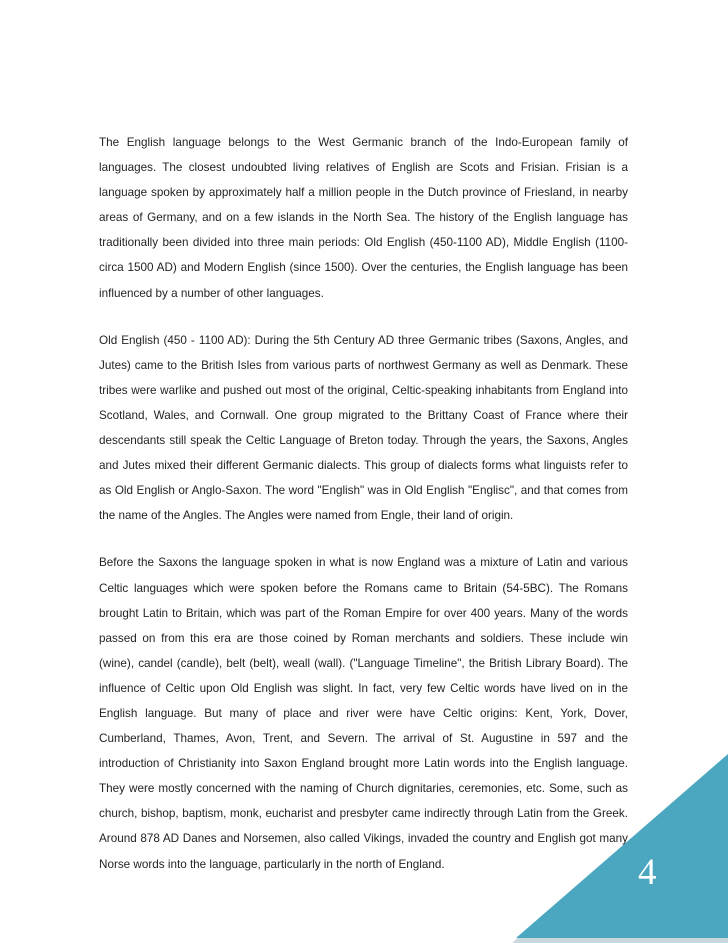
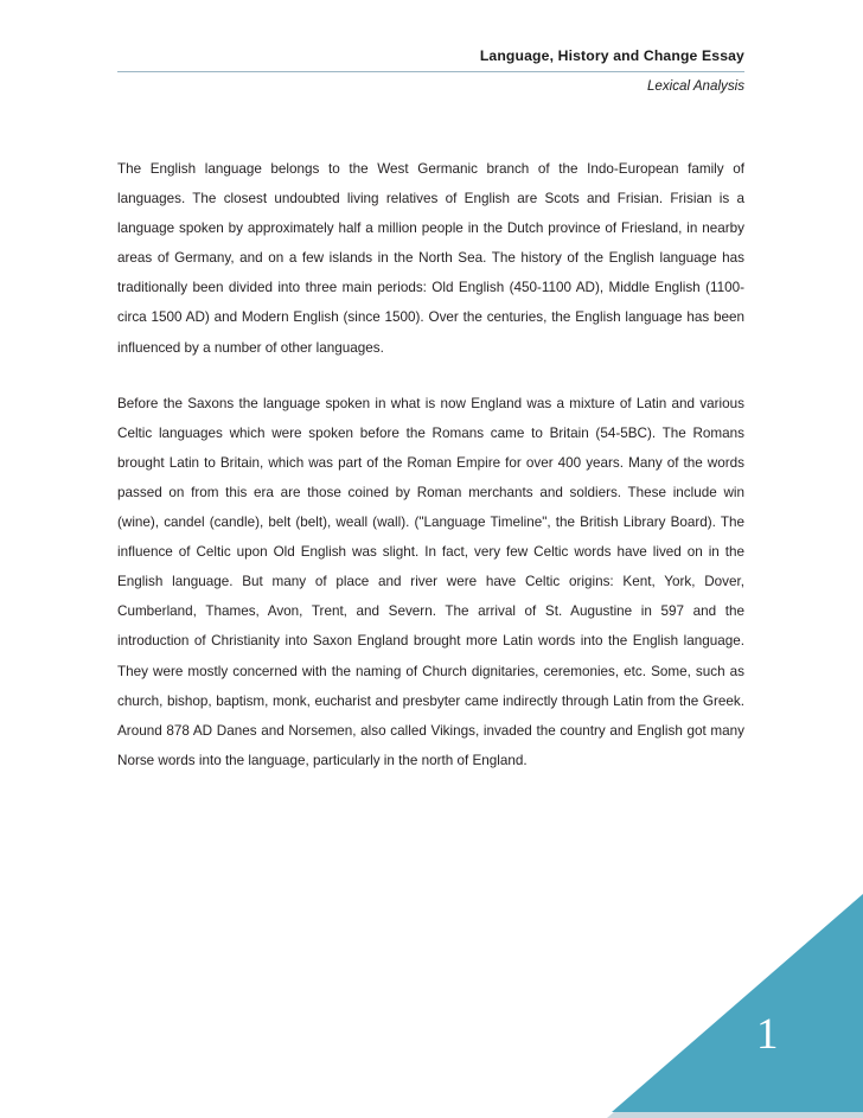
+ Language, History and Change Essay
+ Lexical Analysis
  The English language belongs to the West Germanic branch of the Indo-European family of languages. The closest undoubted living relatives of English are Scots and Frisian. Frisian is a language spoken by approximately half a million people in the Dutch province of Friesland, in nearby areas of Germany, and on a few islands in the North Sea. The history of the English language has traditionally been divided into three main periods: Old English (450-1100 AD), Middle English (1100-circa 1500 AD) and Modern English (since 1500). Over the centuries, the English language has been influenced by a number of other languages.
- Old English (450 - 1100 AD): During the 5th Century AD three Germanic tribes (Saxons, Angles, and Jutes) came to the British Isles from various parts of northwest Germany as well as Denmark. These tribes were warlike and pushed out most of the original, Celtic-speaking inhabitants from England into Scotland, Wales, and Cornwall. One group migrated to the Brittany Coast of France where their descendants still speak the Celtic Language of Breton today. Through the years, the Saxons, Angles and Jutes mixed their different Germanic dialects. This group of dialects forms what linguists refer to as Old English or Anglo-Saxon. The word "English" was in Old English "Englisc", and that comes from the name of the Angles. The Angles were named from Engle, their land of origin.
  Before the Saxons the language spoken in what is now England was a mixture of Latin and various Celtic languages which were spoken before the Romans came to Britain (54-5BC). The Romans brought Latin to Britain, which was part of the Roman Empire for over 400 years. Many of the words passed on from this era are those coined by Roman merchants and soldiers. These include win (wine), candel (candle), belt (belt), weall (wall). ("Language Timeline", the British Library Board). The influence of Celtic upon Old English was slight. In fact, very few Celtic words have lived on in the English language. But many of place and river were have Celtic origins: Kent, York, Dover, Cumberland, Thames, Avon, Trent, and Severn. The arrival of St. Augustine in 597 and the introduction of Christianity into Saxon England brought more Latin words into the English language. They were mostly concerned with the naming of Church dignitaries, ceremonies, etc. Some, such as church, bishop, baptism, monk, eucharist and presbyter came indirectly through Latin from the Greek. Around 878 AD Danes and Norsemen, also called Vikings, invaded the country and English got many Norse words into the language, particularly in the north of England.
- 4
+ 1
